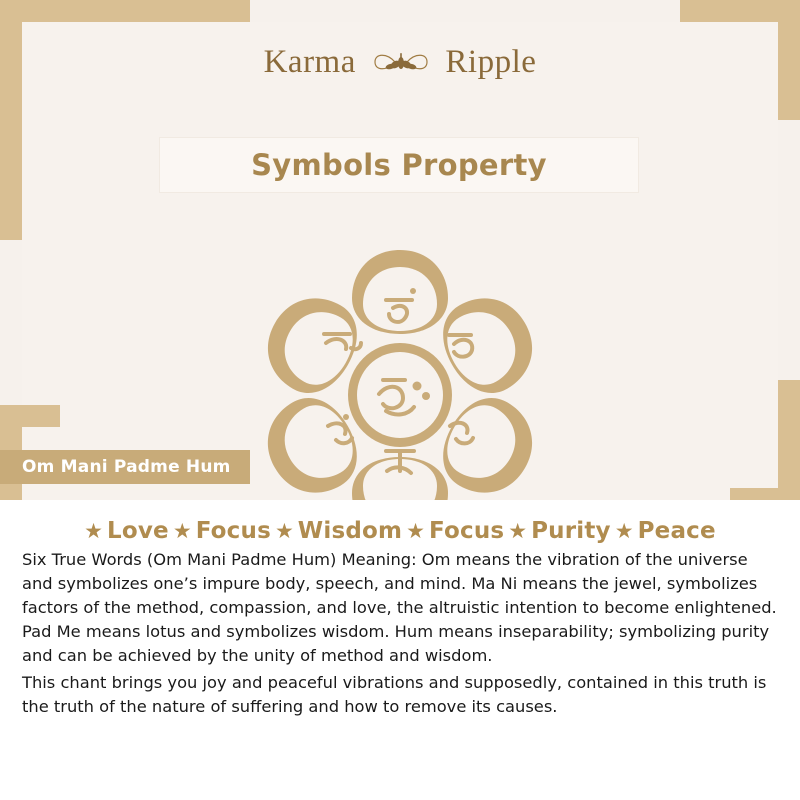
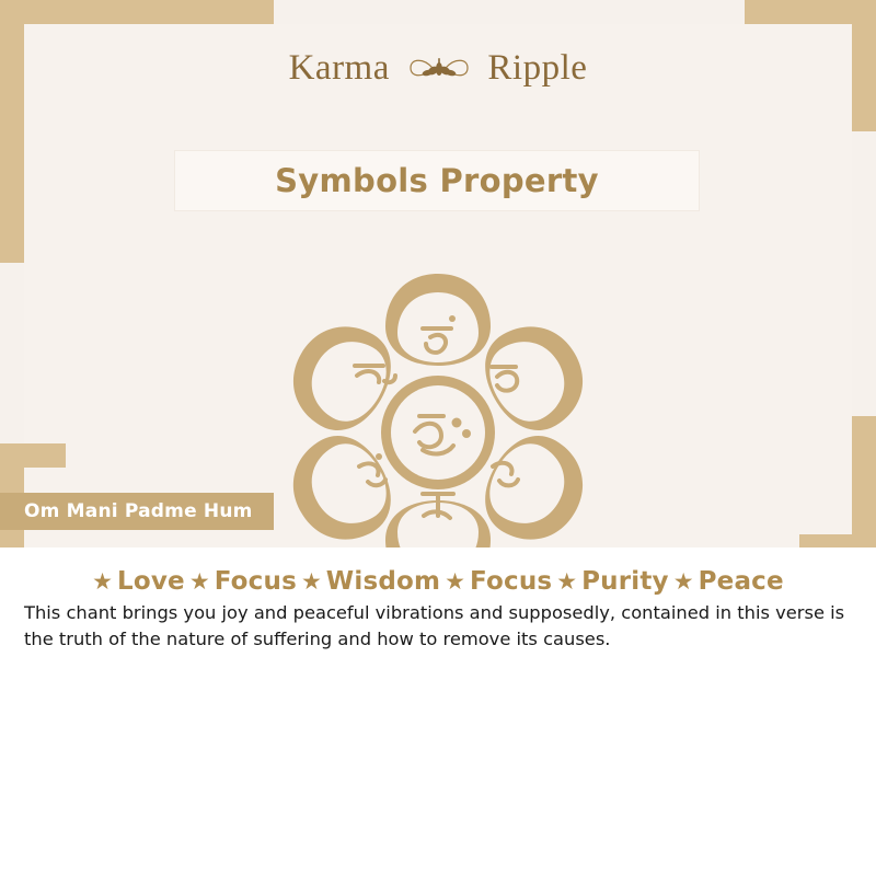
  Karma Ripple
  Symbols Property
  Om Mani Padme Hum
  ★
  Love
  ★
  Focus
  ★
  Wisdom
  ★
  Focus
  ★
  Purity
  ★
  Peace
- Six True Words (Om Mani Padme Hum) Meaning: Om means the vibration of the universe and symbolizes one’s impure body, speech, and mind. Ma Ni means the jewel, symbolizes factors of the method, compassion, and love, the altruistic intention to become enlightened. Pad Me means lotus and symbolizes wisdom. Hum means inseparability; symbolizing purity and can be achieved by the unity of method and wisdom.
- This chant brings you joy and peaceful vibrations and supposedly, contained in this truth is the truth of the nature of suffering and how to remove its causes.
+ This chant brings you joy and peaceful vibrations and supposedly, contained in this verse is the truth of the nature of suffering and how to remove its causes.
